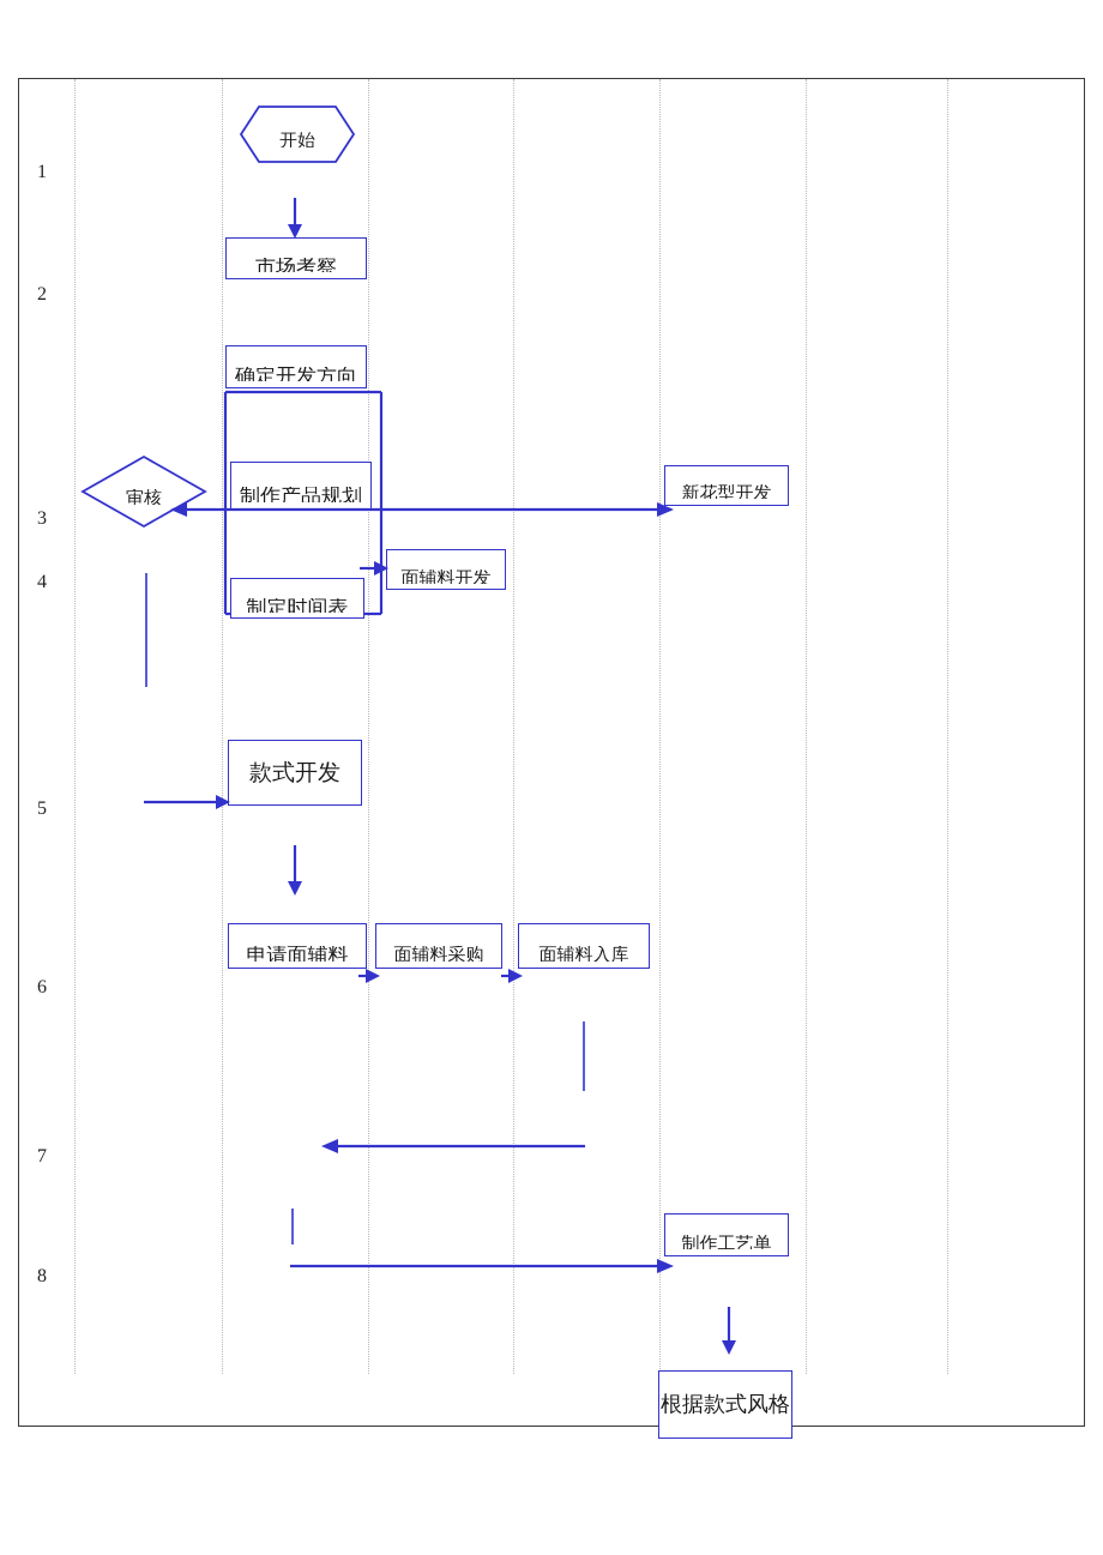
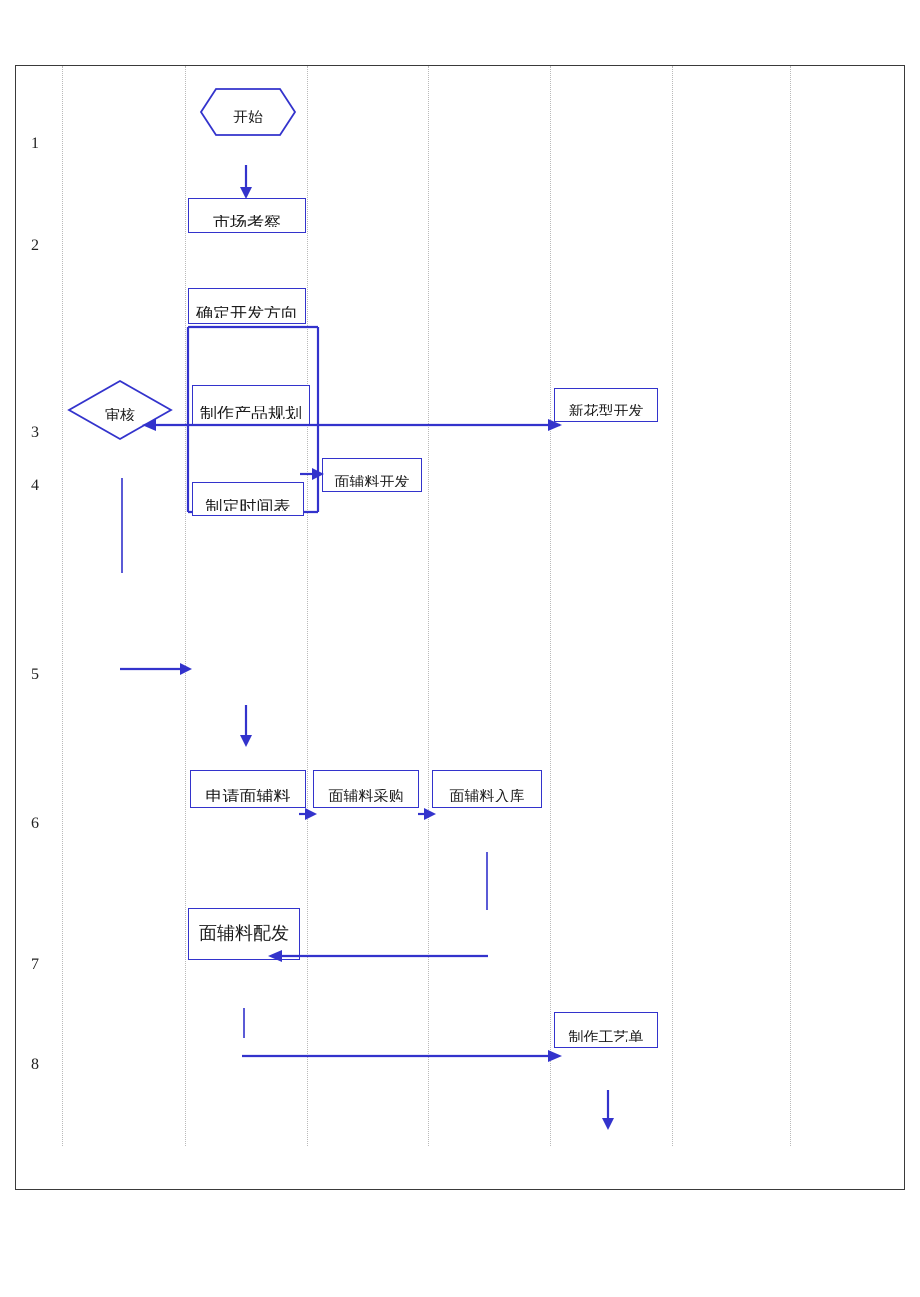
  1
  2
  3
  4
  5
  6
  7
  8
  开始
  市场考察
  确定开发方向
  制作产品规划
  审核
  新花型开发
  面辅料开发
  制定时间表
- 款式开发
  申请面辅料
  面辅料采购
  面辅料入库
+ 面辅料配发
  制作工艺单
- 根据款式风格
